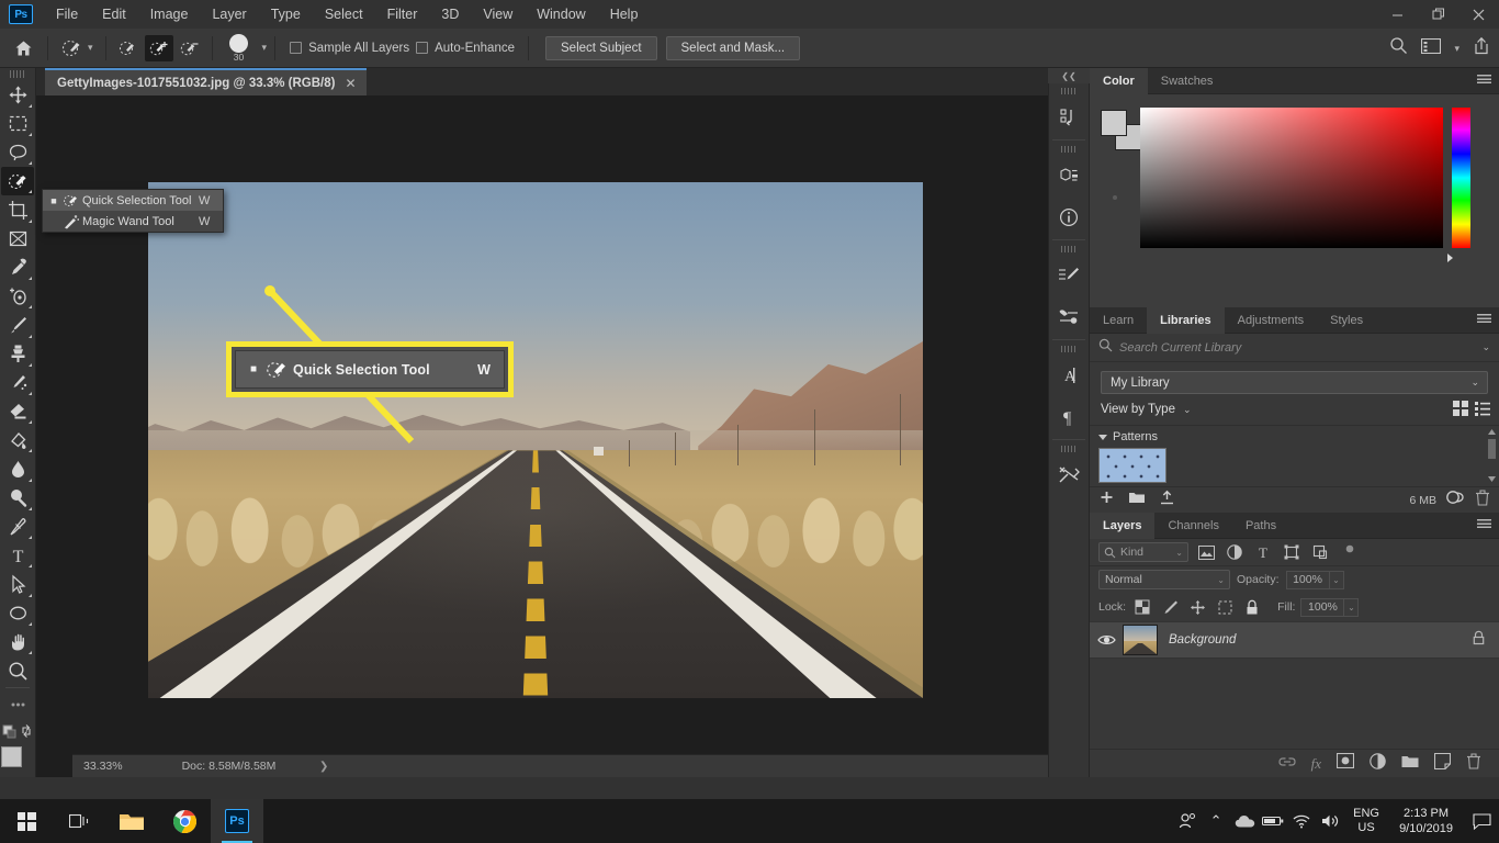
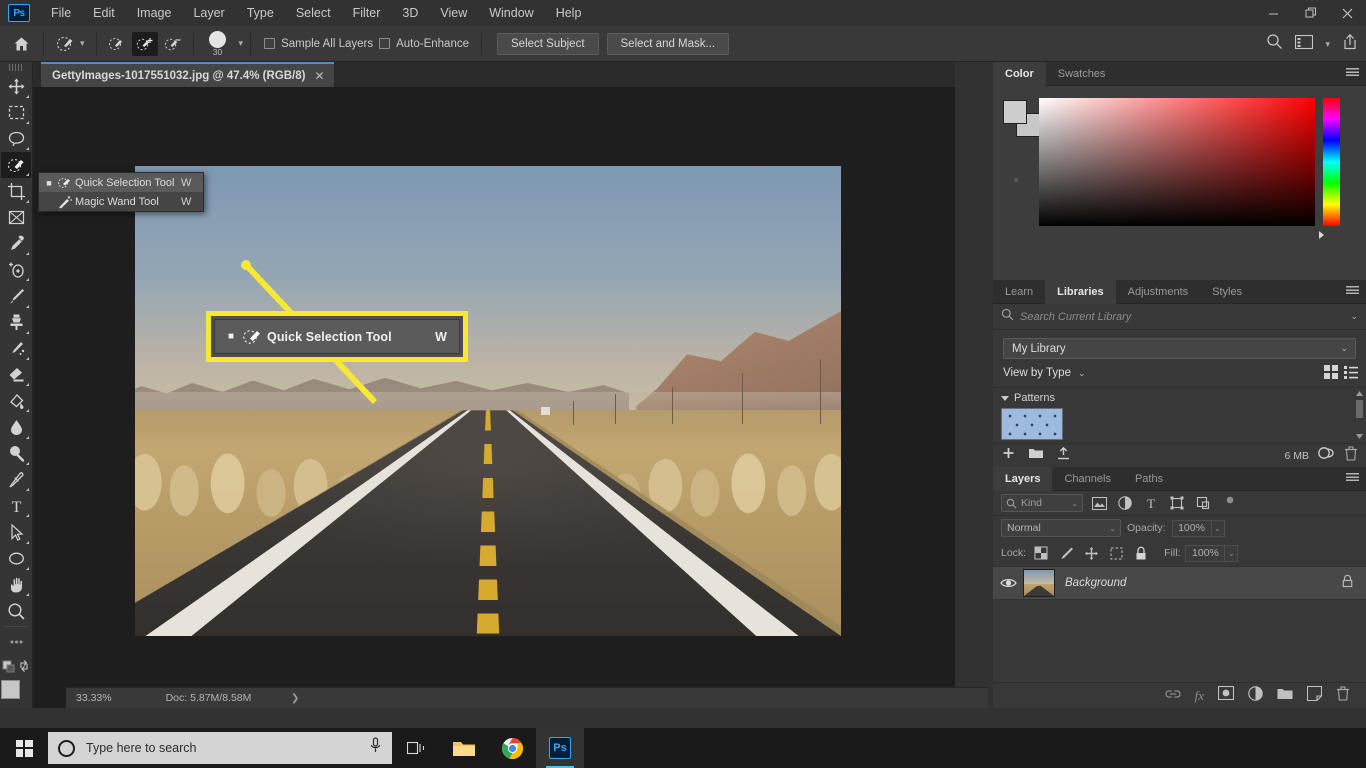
  Ps
  File
  Edit
  Image
  Layer
  Type
  Select
  Filter
  3D
  View
  Window
  Help
  ▾
  30
  ▾
  Sample All Layers
  Auto-Enhance
  Select Subject
  Select and Mask...
  ▾
  T
- GettyImages-1017551032.jpg @ 33.3% (RGB/8)
+ GettyImages-1017551032.jpg @ 47.4% (RGB/8)
  ✕
  33.33%
- Doc: 8.58M/8.58M
+ Doc: 5.87M/8.58M
  ❯
  ■
  Quick Selection Tool
  W
  Magic Wand Tool
  W
  ■
  Quick Selection Tool
  W
- ❮❮
- A
- ¶
  Color
  Swatches
  Learn
  Libraries
  Adjustments
  Styles
  Search Current Library
  ⌄
  My Library
  ⌄
  View by Type
  ⌄
  Patterns
  6 MB
  Layers
  Channels
  Paths
  Kind
  ⌄
  T
  Normal
  ⌄
  Opacity:
  100%
  ⌄
  Lock:
  Fill:
  100%
  ⌄
  Background
  fx
+ Type here to search
  Ps
- ⌃
- ENG
- US
- 2:13 PM
- 9/10/2019
